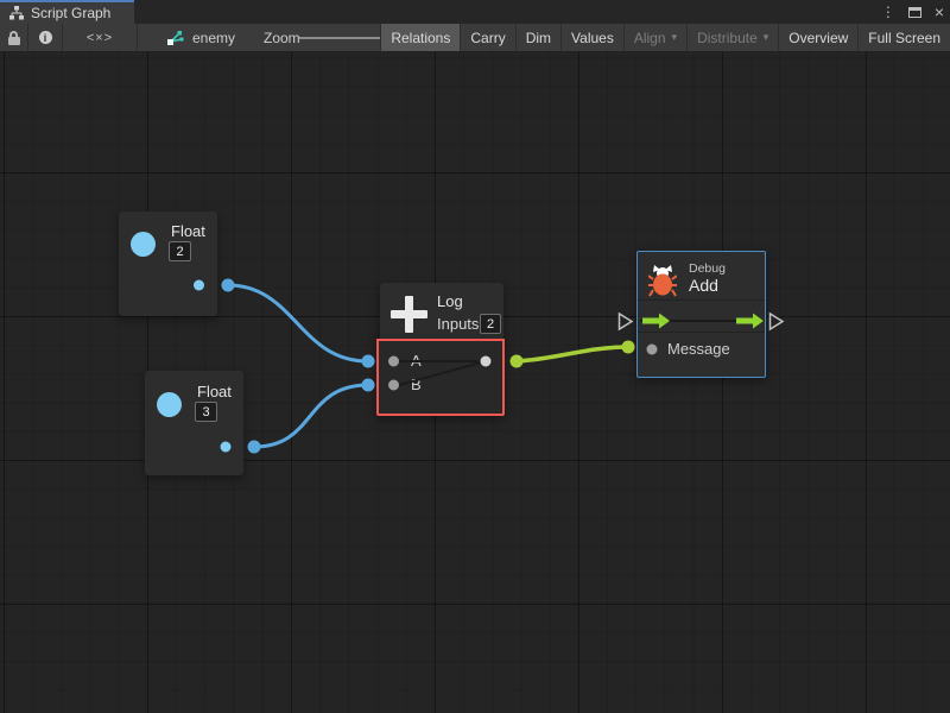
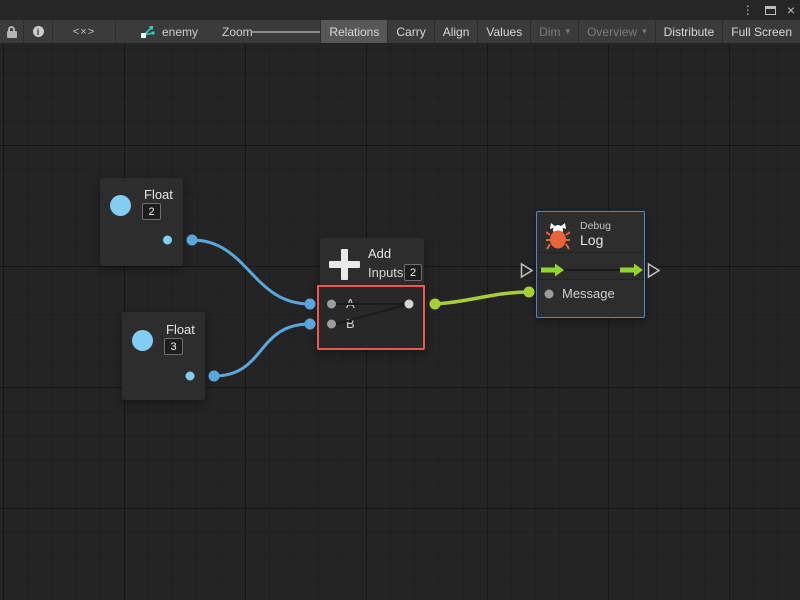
- Script Graph
  ⋮
  ×
  i
  <×>
  enemy
  Zoom
  Relations
  Carry
- Dim
+ Align
  Values
- Align
+ Dim
  ▾
- Distribute
+ Overview
  ▾
- Overview
+ Distribute
  Full Screen
  Float
  2
  Float
  3
- Log
+ Add
  Inputs
  2
  B
  Debug
- Add
+ Log
  Message
